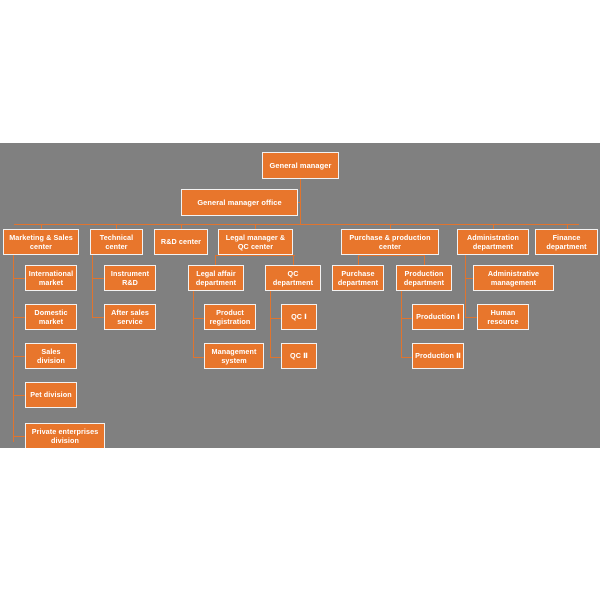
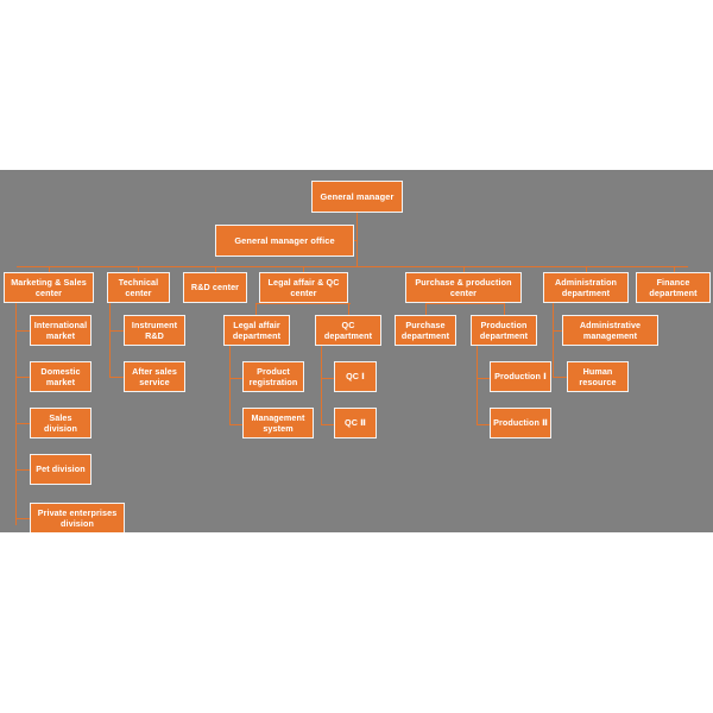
  General manager
  General manager office
  Marketing & Sales center
  Technical center
  R&D center
- Legal manager & QC center
+ Legal affair & QC center
  Purchase & production center
  Administration department
  Finance department
  International market
  Instrument R&D
  Legal affair department
  QC department
  Purchase department
  Production department
  Administrative management
  Domestic market
  After sales service
  Product registration
  QC Ⅰ
  Production Ⅰ
  Human resource
  Sales division
  Management system
  QC Ⅱ
  Production Ⅱ
  Pet division
  Private enterprises division
